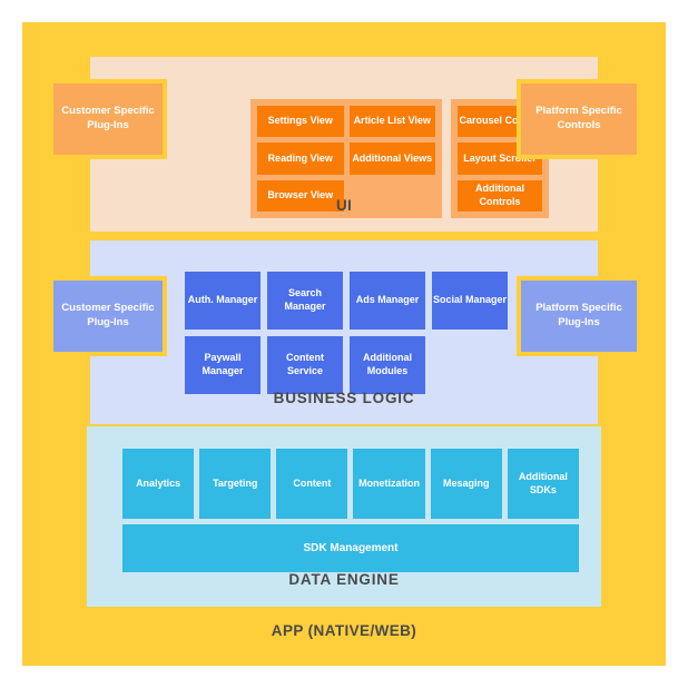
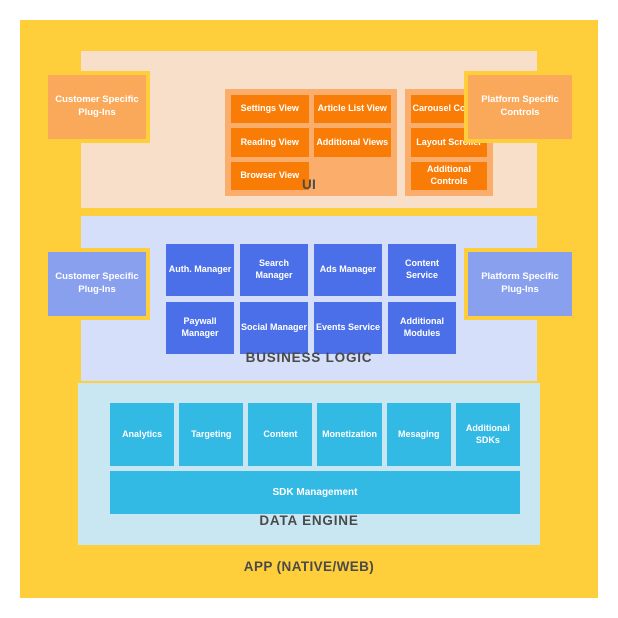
  Settings View
  Article List View
  Reading View
  Additional Views
  Browser View
  Additional Controls
  UI
  Customer Specific Plug-Ins
  Platform Specific Controls
  Auth. Manager
  Search Manager
  Ads Manager
- Social Manager
+ Content Service
  Paywall Manager
- Content Service
+ Social Manager
+ Events Service
  Additional Modules
  BUSINESS LOGIC
  Customer Specific Plug-Ins
  Platform Specific Plug-Ins
  Analytics
  Targeting
  Content
  Monetization
  Mesaging
  Additional SDKs
  SDK Management
  DATA ENGINE
  APP (NATIVE/WEB)
